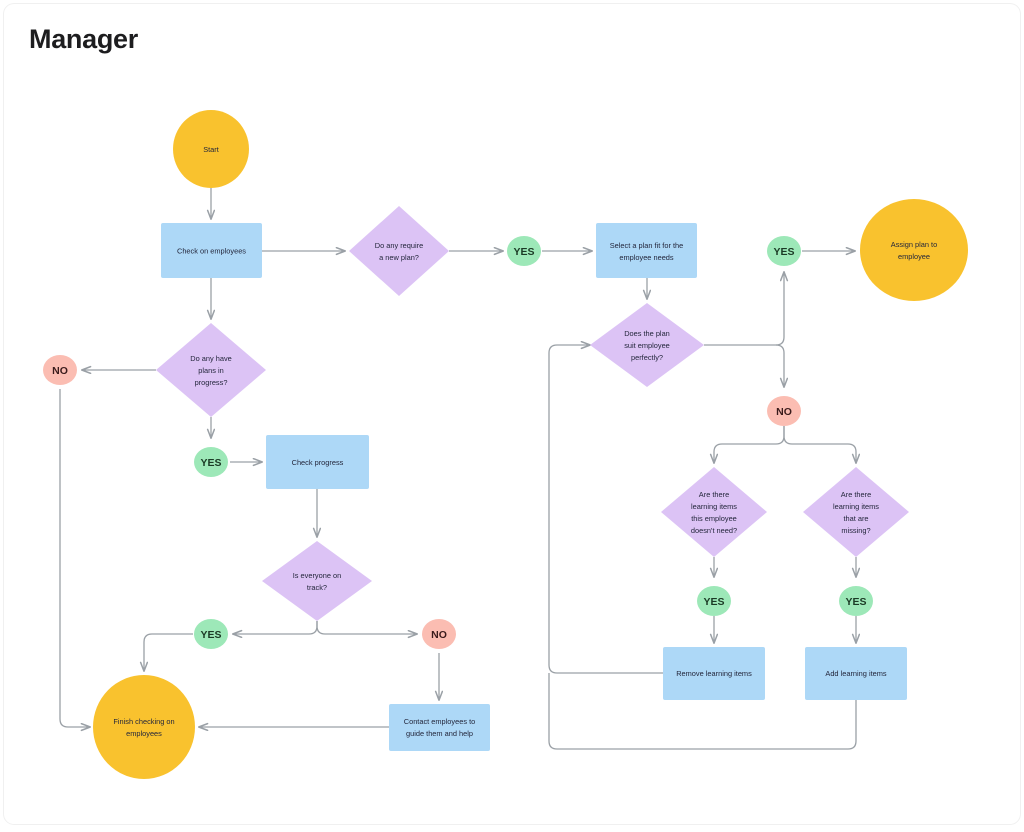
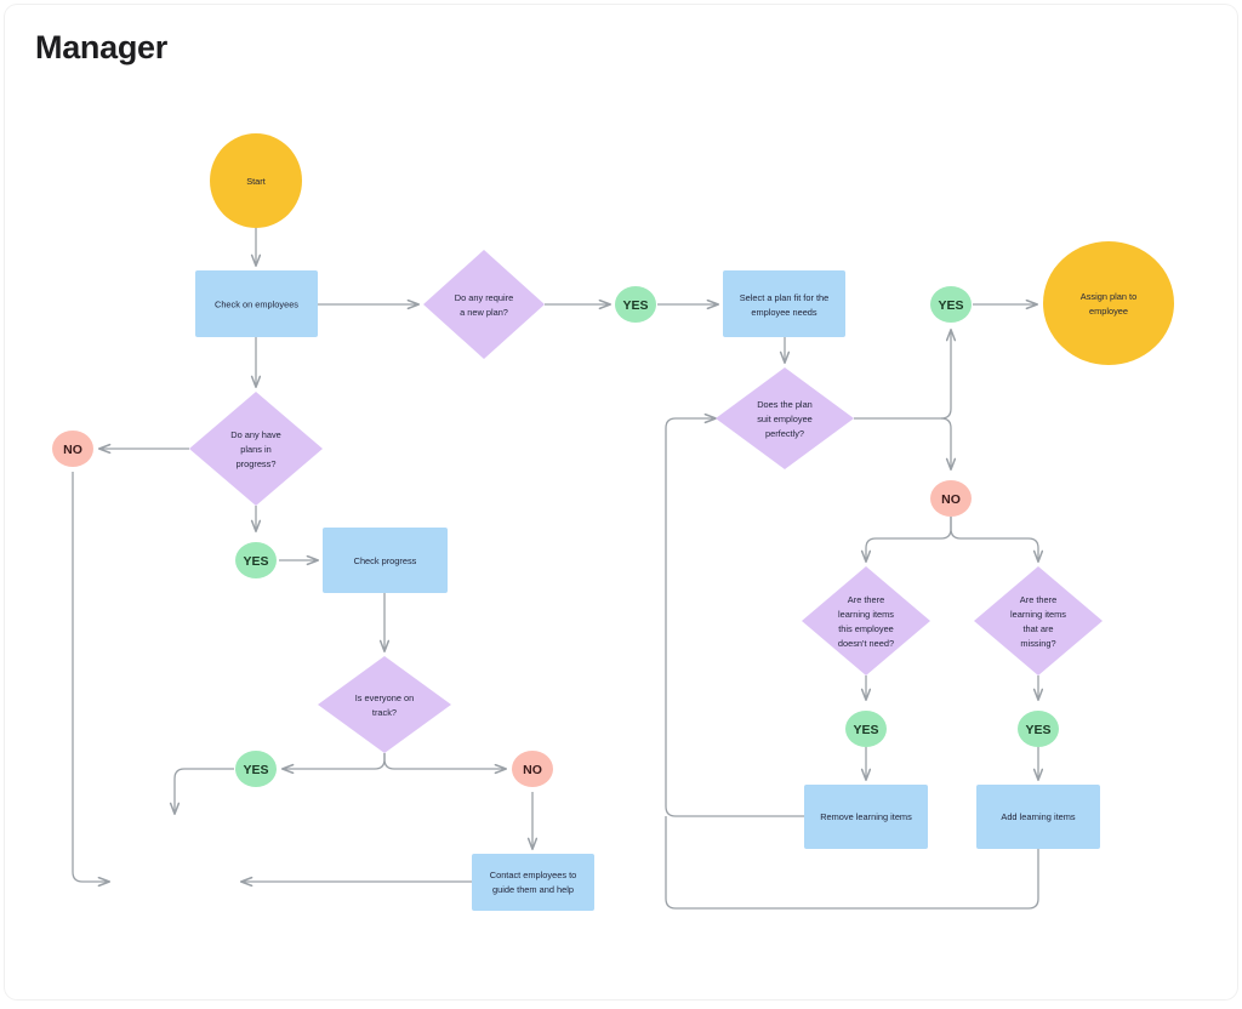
  Manager
  Start
  Check on employees
  Do any require
  a new plan?
  YES
  Select a plan fit for the
  employee needs
  Does the plan
  suit employee
  perfectly?
  YES
  Assign plan to
  employee
  NO
  Are there
  learning items
  this employee
  doesn't need?
  Are there
  learning items
  that are
  missing?
  YES
  YES
  Remove learning items
  Add learning items
  Do any have
  plans in
  progress?
  NO
  YES
  Check progress
  Is everyone on
  track?
  YES
  NO
  Contact employees to
  guide them and help
- Finish checking on
- employees
